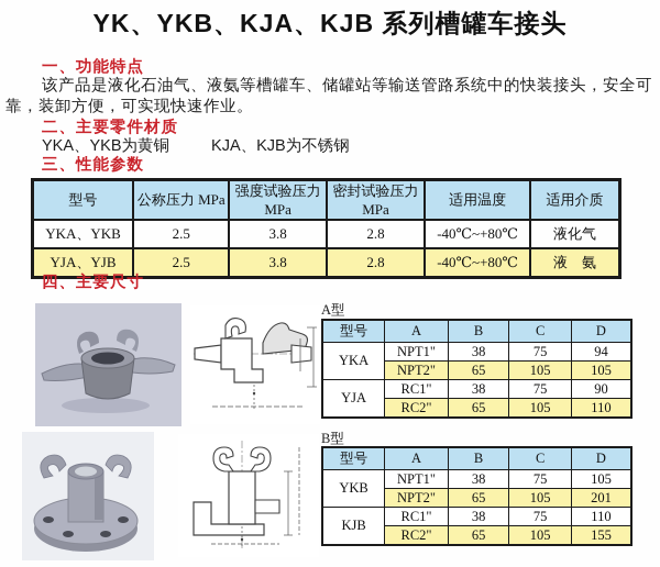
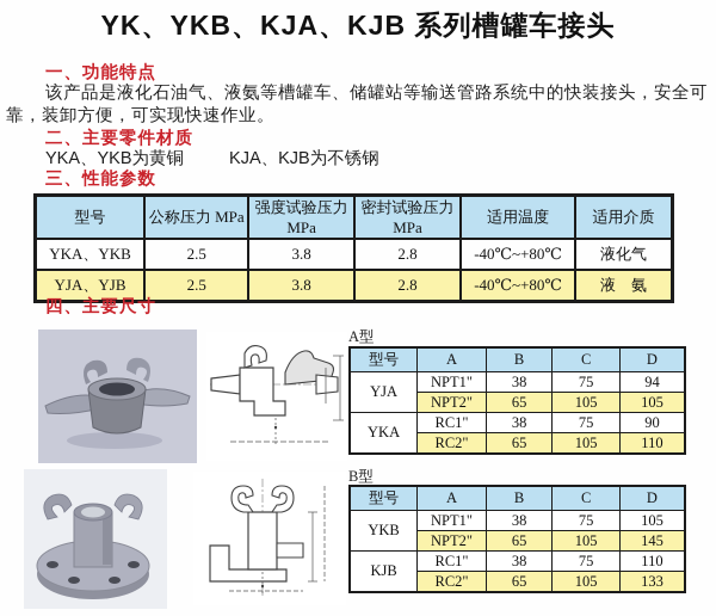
  YK、YKB、KJA、KJB 系列槽罐车接头
  一、功能特点
  该产品是液化石油气、液氨等槽罐车、储罐站等输送管路系统中的快装接头，安全可靠，装卸方便，可实现快速作业。
  二、主要零件材质
  YKA、YKB为黄铜 KJA、KJB为不锈钢
  三、性能参数
  型号	公称压力 MPa	强度试验压力MPa	密封试验压力MPa	适用温度	适用介质
  YKA、YKB	2.5	3.8	2.8	-40℃~+80℃	液化气
  YJA、YJB	2.5	3.8	2.8	-40℃~+80℃	液 氨
  四、主要尺寸
  A型
  型号	A	B	C	D
- YKA	NPT1"	38	75	94
+ YJA	NPT1"	38	75	94
  NPT2"	65	105	105
- YJA	RC1"	38	75	90
+ YKA	RC1"	38	75	90
  RC2"	65	105	110
  B型
  型号	A	B	C	D
  YKB	NPT1"	38	75	105
- NPT2"	65	105	201
+ NPT2"	65	105	145
  KJB	RC1"	38	75	110
- RC2"	65	105	155
+ RC2"	65	105	133
